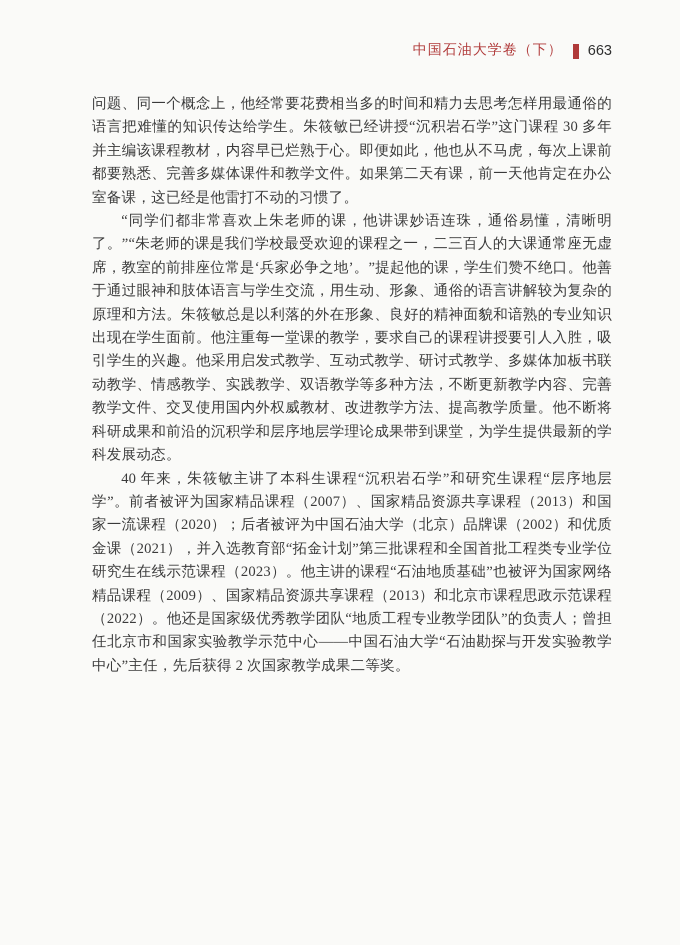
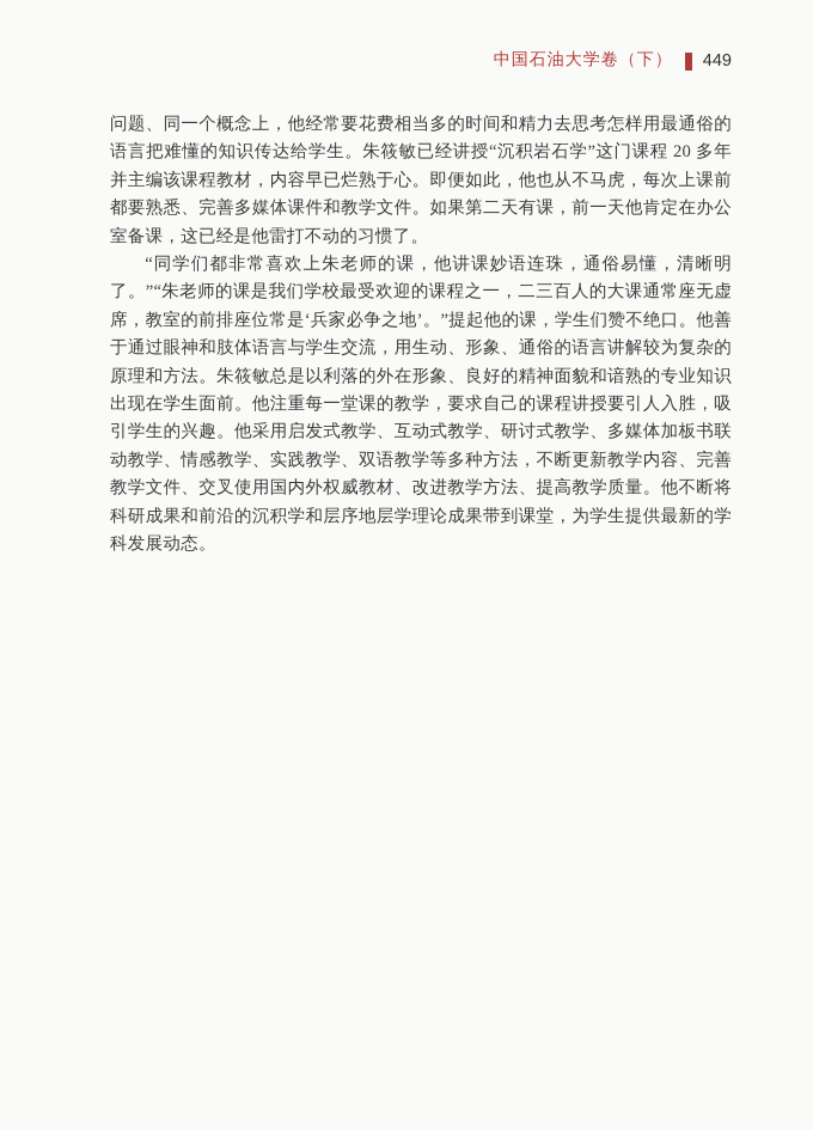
  中国石油大学卷（下）
- 663
+ 449
- 问题、同一个概念上，他经常要花费相当多的时间和精力去思考怎样用最通俗的语言把难懂的知识传达给学生。朱筱敏已经讲授“沉积岩石学”这门课程 30 多年并主编该课程教材，内容早已烂熟于心。即便如此，他也从不马虎，每次上课前都要熟悉、完善多媒体课件和教学文件。如果第二天有课，前一天他肯定在办公室备课，这已经是他雷打不动的习惯了。
+ 问题、同一个概念上，他经常要花费相当多的时间和精力去思考怎样用最通俗的语言把难懂的知识传达给学生。朱筱敏已经讲授“沉积岩石学”这门课程 20 多年并主编该课程教材，内容早已烂熟于心。即便如此，他也从不马虎，每次上课前都要熟悉、完善多媒体课件和教学文件。如果第二天有课，前一天他肯定在办公室备课，这已经是他雷打不动的习惯了。
  “同学们都非常喜欢上朱老师的课，他讲课妙语连珠，通俗易懂，清晰明了。”“朱老师的课是我们学校最受欢迎的课程之一，二三百人的大课通常座无虚席，教室的前排座位常是‘兵家必争之地’。”提起他的课，学生们赞不绝口。他善于通过眼神和肢体语言与学生交流，用生动、形象、通俗的语言讲解较为复杂的原理和方法。朱筱敏总是以利落的外在形象、良好的精神面貌和谙熟的专业知识出现在学生面前。他注重每一堂课的教学，要求自己的课程讲授要引人入胜，吸引学生的兴趣。他采用启发式教学、互动式教学、研讨式教学、多媒体加板书联动教学、情感教学、实践教学、双语教学等多种方法，不断更新教学内容、完善教学文件、交叉使用国内外权威教材、改进教学方法、提高教学质量。他不断将科研成果和前沿的沉积学和层序地层学理论成果带到课堂，为学生提供最新的学科发展动态。
- 40 年来，朱筱敏主讲了本科生课程“沉积岩石学”和研究生课程“层序地层学”。前者被评为国家精品课程（2007）、国家精品资源共享课程（2013）和国家一流课程（2020）；后者被评为中国石油大学（北京）品牌课（2002）和优质金课（2021），并入选教育部“拓金计划”第三批课程和全国首批工程类专业学位研究生在线示范课程（2023）。他主讲的课程“石油地质基础”也被评为国家网络精品课程（2009）、国家精品资源共享课程（2013）和北京市课程思政示范课程（2022）。他还是国家级优秀教学团队“地质工程专业教学团队”的负责人；曾担任北京市和国家实验教学示范中心——中国石油大学“石油勘探与开发实验教学中心”主任，先后获得 2 次国家教学成果二等奖。
